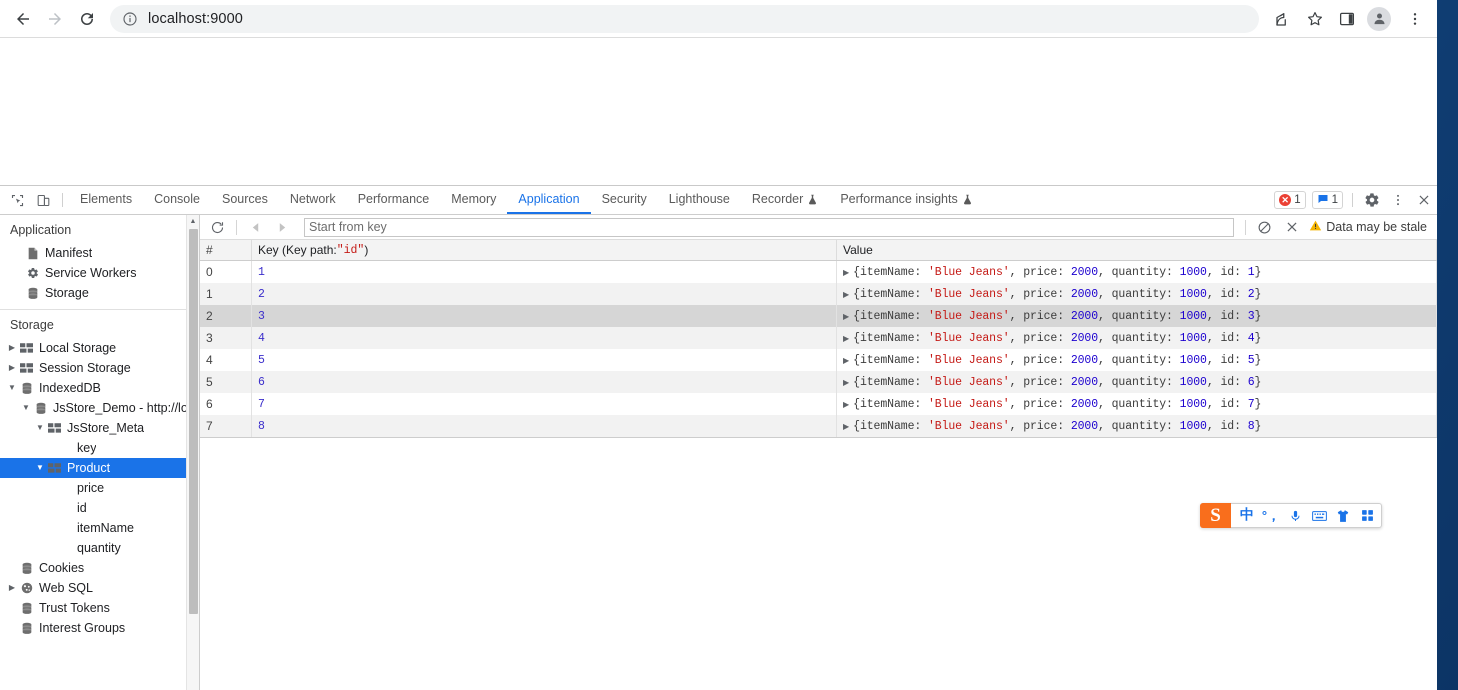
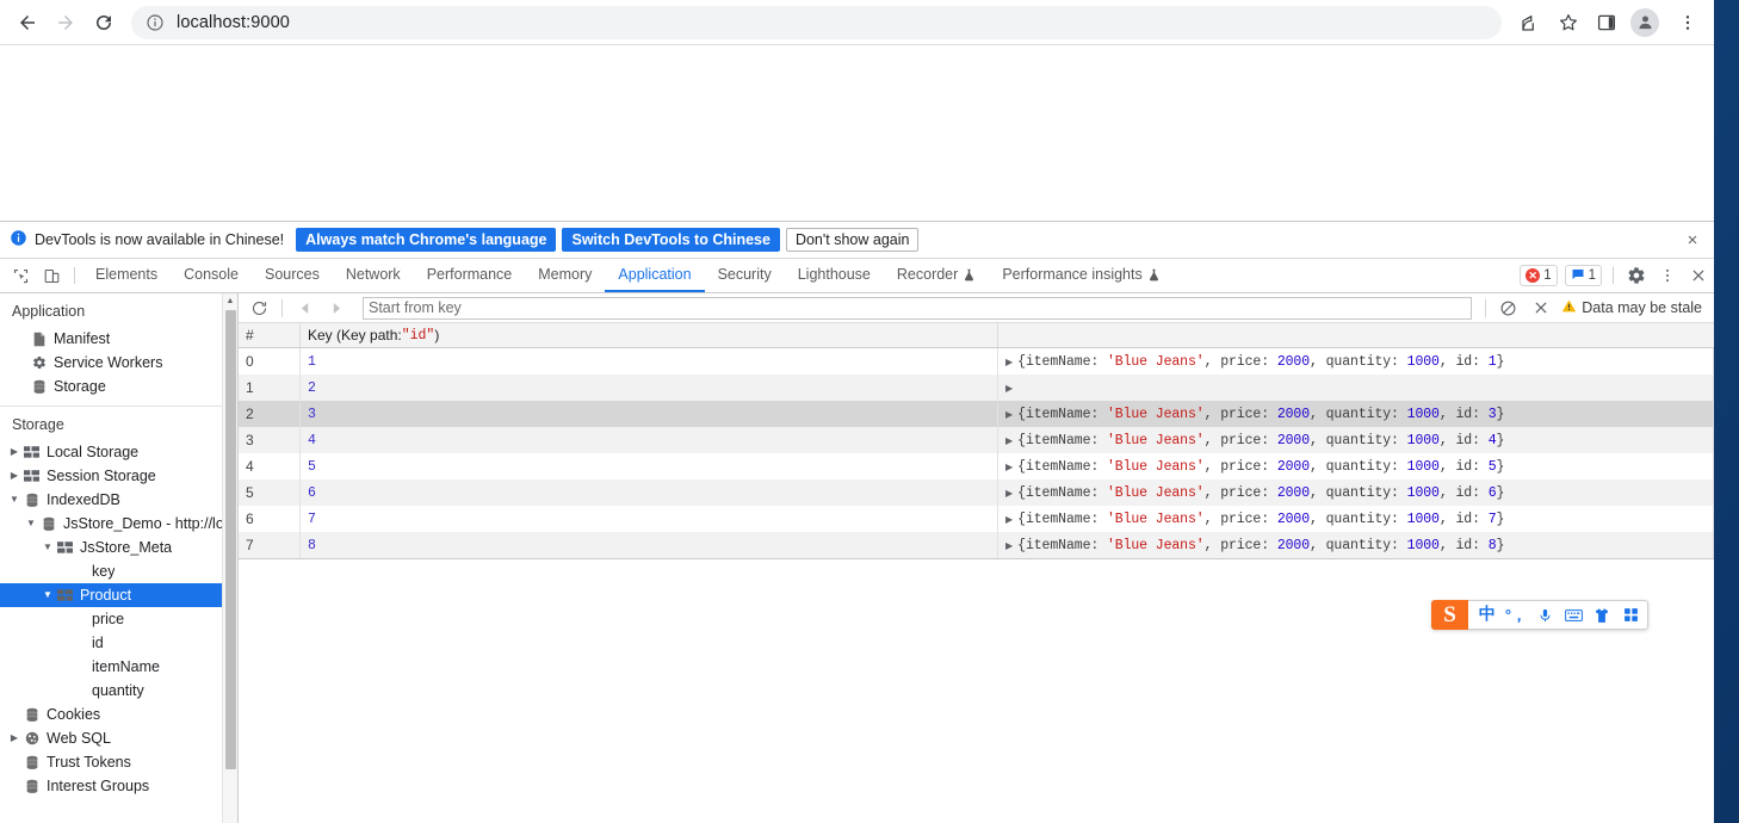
  localhost:9000
+ DevTools is now available in Chinese!
+ Always match Chrome's language
+ Switch DevTools to Chinese
+ Don't show again
+ ×
  Elements
  Console
  Sources
  Network
  Performance
  Memory
  Application
  Security
  Lighthouse
  Recorder
  Performance insights
  ✕
  1
  1
  Application
  Manifest
  Service Workers
  Storage
  Storage
  ▶
  Local Storage
  ▶
  Session Storage
  ▼
  IndexedDB
  ▼
  JsStore_Demo - http://lo
  ▼
  JsStore_Meta
  key
  ▼
  Product
  price
  id
  itemName
  quantity
  Cookies
  ▶
  Web SQL
  Trust Tokens
  Interest Groups
  Start from key
  Data may be stale
  #
  Key (Key path:
  "id"
  )
- Value
  0
  1
  ▶
  {itemName: 'Blue Jeans', price: 2000, quantity: 1000, id: 1}
  1
  2
  ▶
- {itemName: 'Blue Jeans', price: 2000, quantity: 1000, id: 2}
  2
  3
  ▶
  {itemName: 'Blue Jeans', price: 2000, quantity: 1000, id: 3}
  3
  4
  ▶
  {itemName: 'Blue Jeans', price: 2000, quantity: 1000, id: 4}
  4
  5
  ▶
  {itemName: 'Blue Jeans', price: 2000, quantity: 1000, id: 5}
  5
  6
  ▶
  {itemName: 'Blue Jeans', price: 2000, quantity: 1000, id: 6}
  6
  7
  ▶
  {itemName: 'Blue Jeans', price: 2000, quantity: 1000, id: 7}
  7
  8
  ▶
  {itemName: 'Blue Jeans', price: 2000, quantity: 1000, id: 8}
  S
  中
  °，
